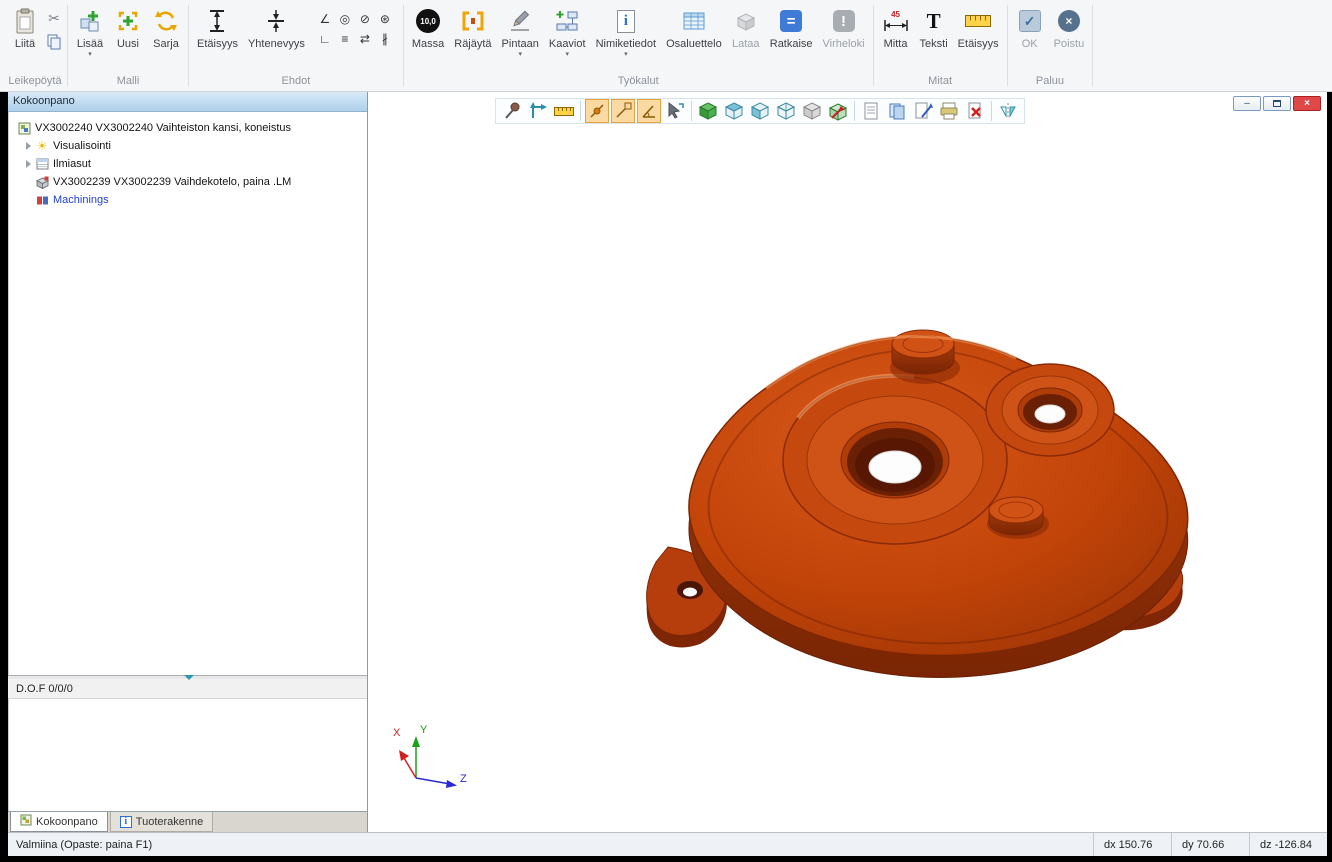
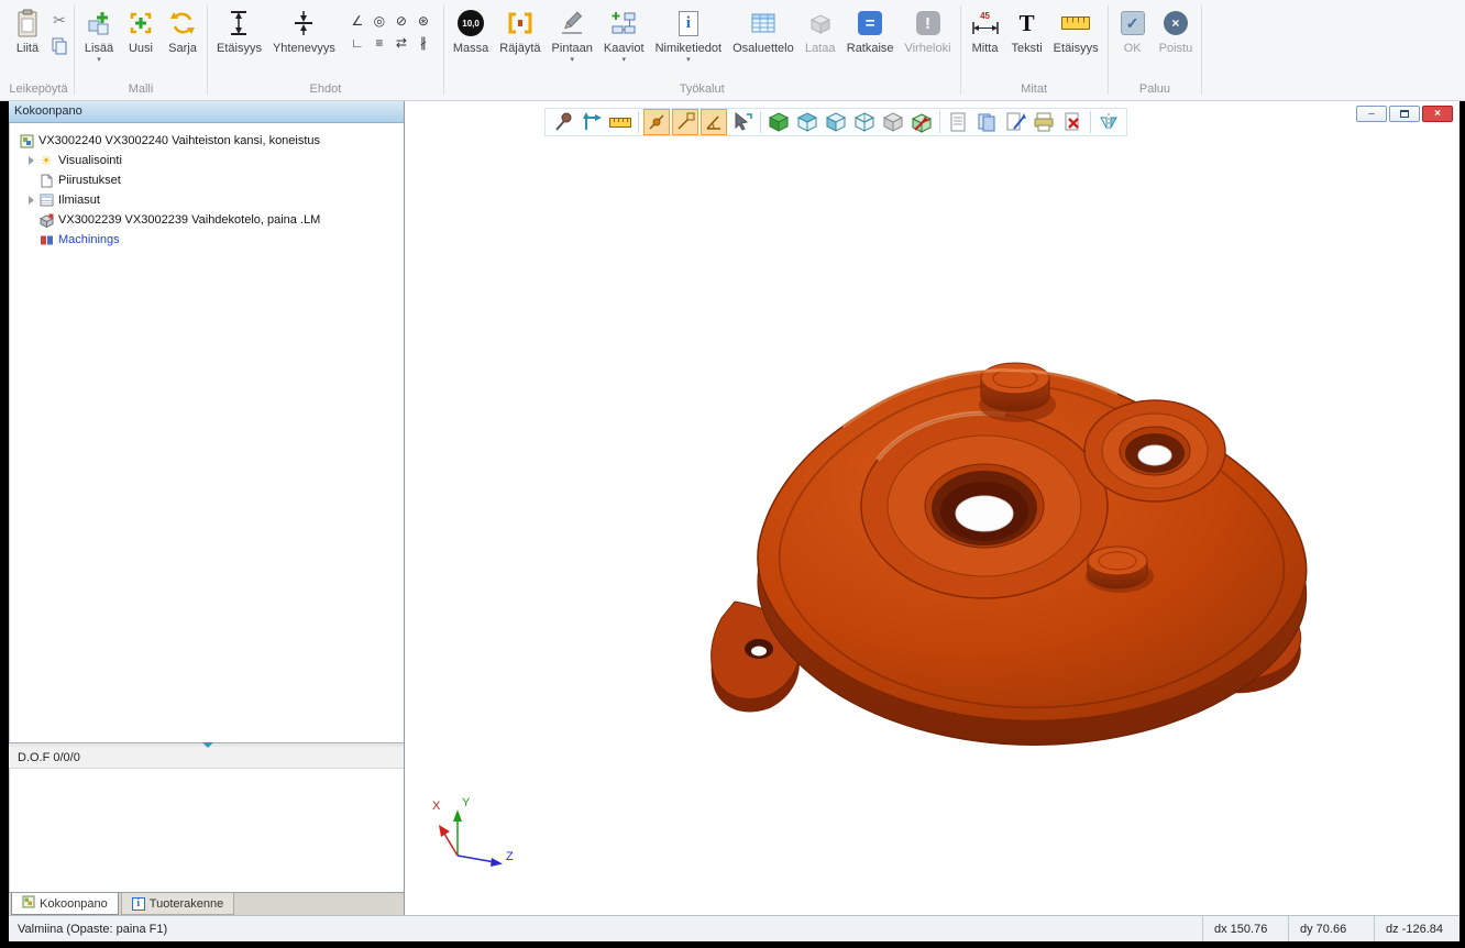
  Liitä
  ✂
  Leikepöytä
  Lisää
  Uusi
  Sarja
  Malli
  Etäisyys
  Yhtenevyys
  ∠
  ◎
  ⊘
  ⊛
  ∟
  ≡
  ⇄
  ∦
  Ehdot
  10,0
  Massa
  Räjäytä
  Pintaan
  Kaaviot
  i
  Nimiketiedot
  Osaluettelo
  Lataa
  =
  Ratkaise
  !
  Virheloki
  Työkalut
  45
  Mitta
  T
  Teksti
  Etäisyys
  Mitat
  ✓
  OK
  ×
  Poistu
  Paluu
  Kokoonpano
  VX3002240 VX3002240 Vaihteiston kansi, koneistus
  ☀
  Visualisointi
+ Piirustukset
  Ilmiasut
  VX3002239 VX3002239 Vaihdekotelo, paina .LM
  Machinings
  D.O.F 0/0/0
  Kokoonpano
  i
  Tuoterakenne
  –
  ×
  X
  Y
  Z
  Valmiina (Opaste: paina F1)
  dx 150.76
  dy 70.66
  dz -126.84
